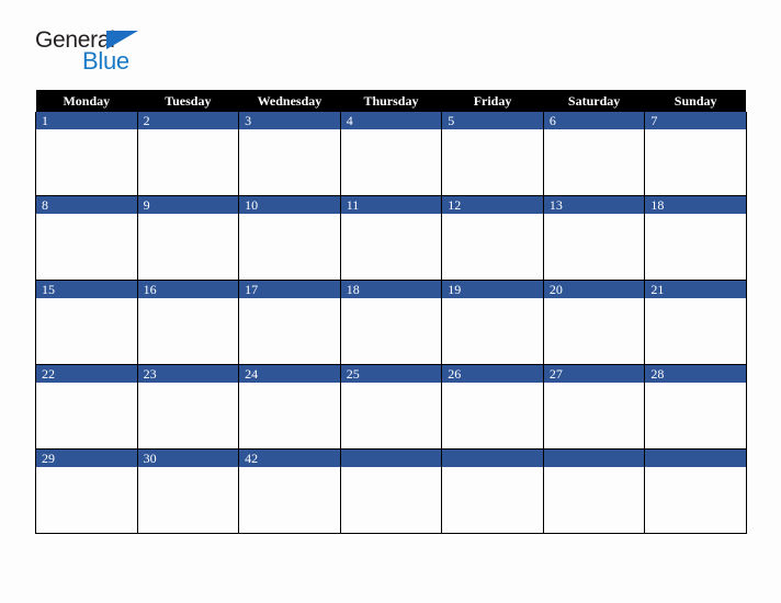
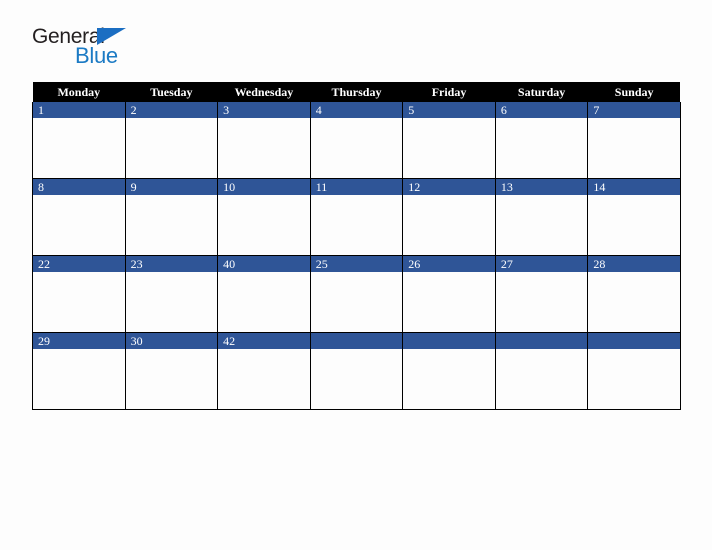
  General
  Blue
  Monday	Tuesday	Wednesday	Thursday	Friday	Saturday	Sunday
  1	2	3	4	5	6	7
- 8	9	10	11	12	13	18
+ 8	9	10	11	12	13	14
- 15	16	17	18	19	20	21
- 22	23	24	25	26	27	28
+ 22	23	40	25	26	27	28
  29	30	42
